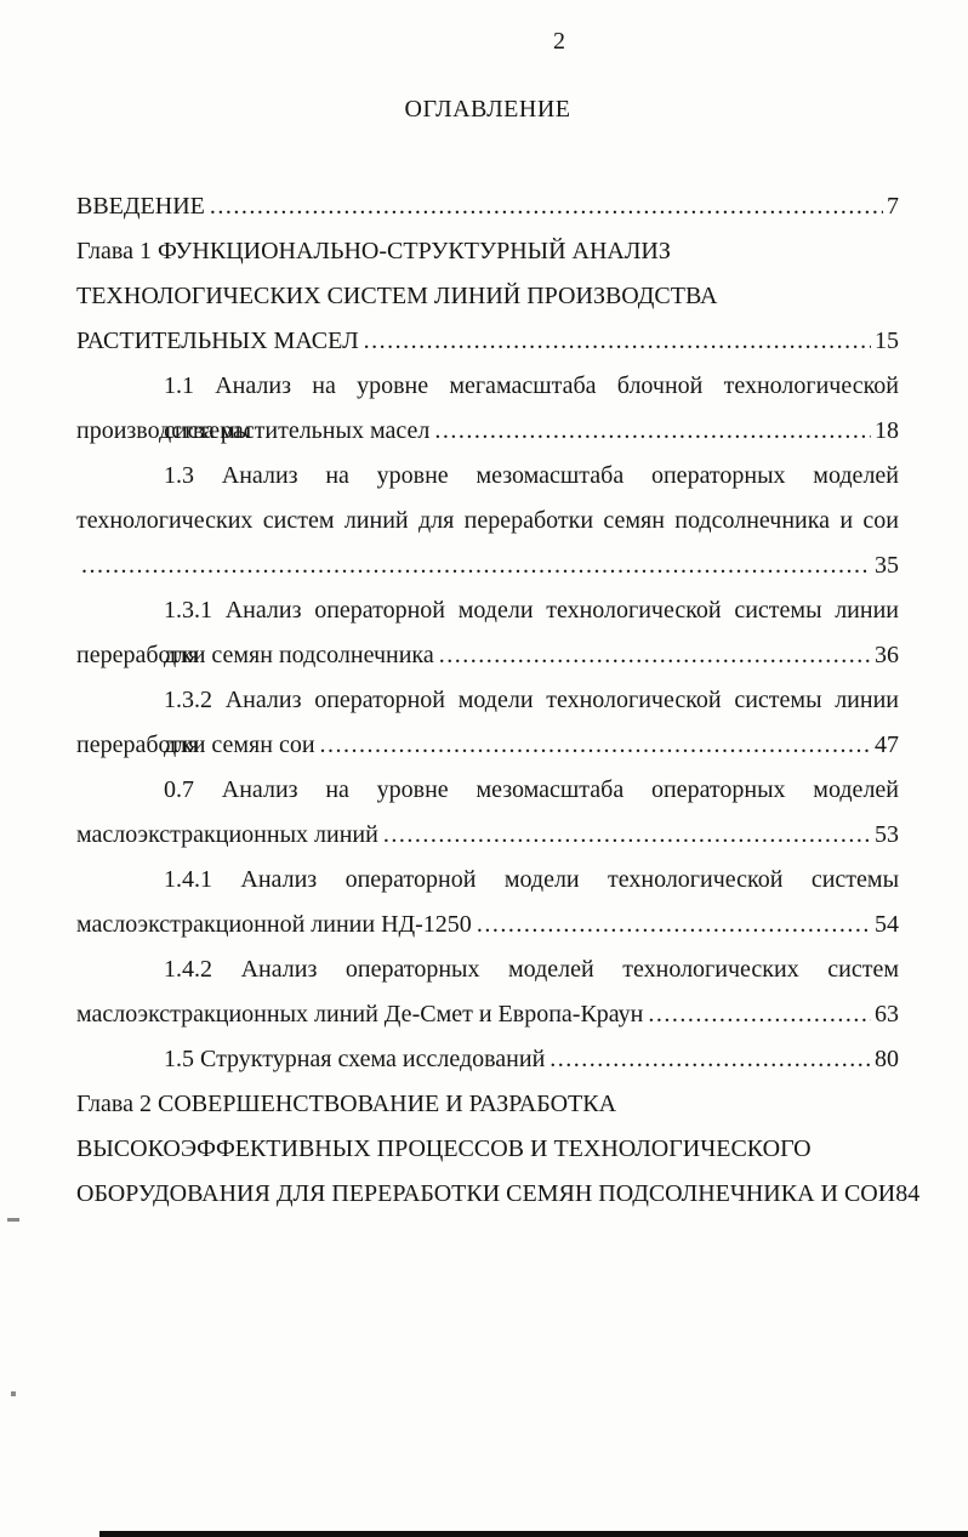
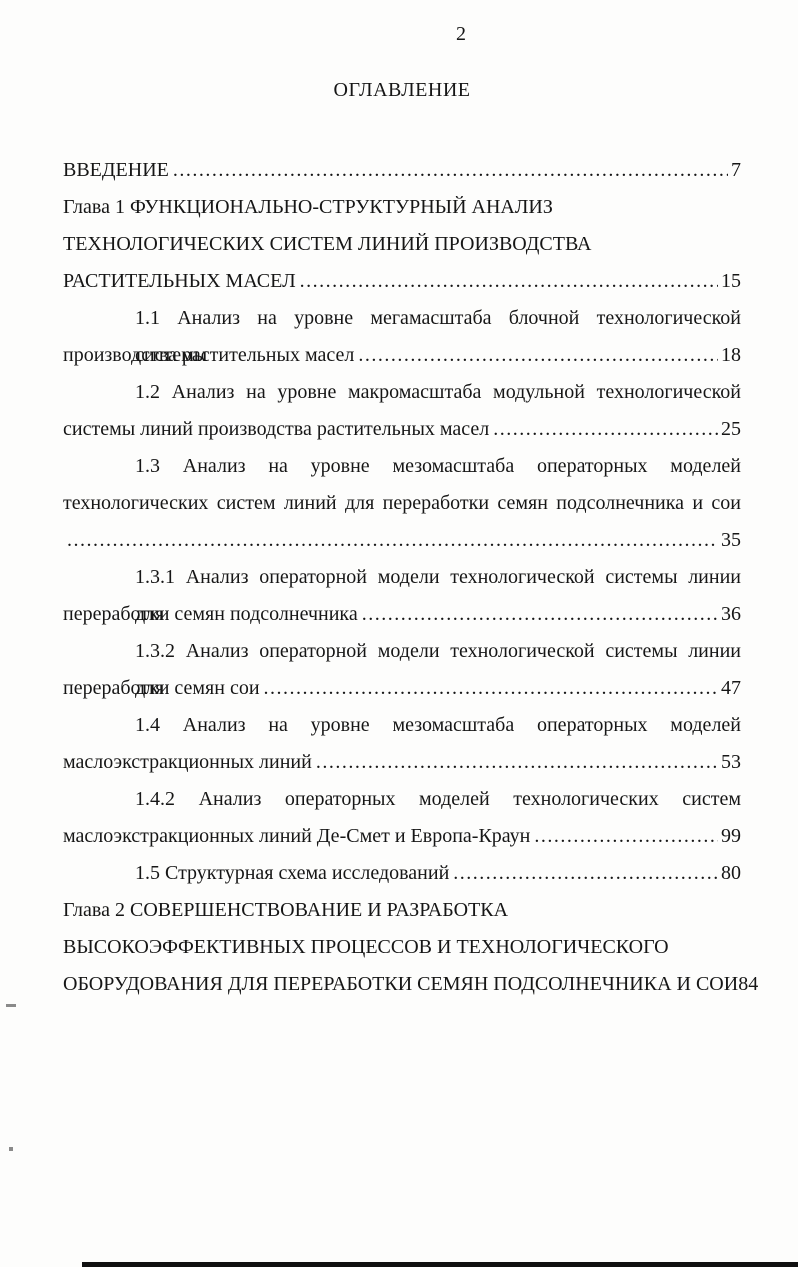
  2
  ОГЛАВЛЕНИЕ
  ВВЕДЕНИЕ
  7
  Глава 1 ФУНКЦИОНАЛЬНО-СТРУКТУРНЫЙ АНАЛИЗ
  ТЕХНОЛОГИЧЕСКИХ СИСТЕМ ЛИНИЙ ПРОИЗВОДСТВА
  РАСТИТЕЛЬНЫХ МАСЕЛ
  15
  1.1 Анализ на уровне мегамасштаба блочной технологической системы
  производства растительных масел
  18
+ 1.2 Анализ на уровне макромасштаба модульной технологической
+ системы линий производства растительных масел
+ 25
  1.3 Анализ на уровне мезомасштаба операторных моделей
  технологических систем линий для переработки семян подсолнечника и сои
  35
  1.3.1 Анализ операторной модели технологической системы линии для
  переработки семян подсолнечника
  36
  1.3.2 Анализ операторной модели технологической системы линии для
  переработки семян сои
  47
- 0.7 Анализ на уровне мезомасштаба операторных моделей
+ 1.4 Анализ на уровне мезомасштаба операторных моделей
  маслоэкстракционных линий
  53
- 1.4.1 Анализ операторной модели технологической системы
- маслоэкстракционной линии НД-1250
- 54
  1.4.2 Анализ операторных моделей технологических систем
  маслоэкстракционных линий Де-Смет и Европа-Краун
- 63
+ 99
  1.5 Структурная схема исследований
  80
  Глава 2 СОВЕРШЕНСТВОВАНИЕ И РАЗРАБОТКА
  ВЫСОКОЭФФЕКТИВНЫХ ПРОЦЕССОВ И ТЕХНОЛОГИЧЕСКОГО
  ОБОРУДОВАНИЯ ДЛЯ ПЕРЕРАБОТКИ СЕМЯН ПОДСОЛНЕЧНИКА И СОИ84
